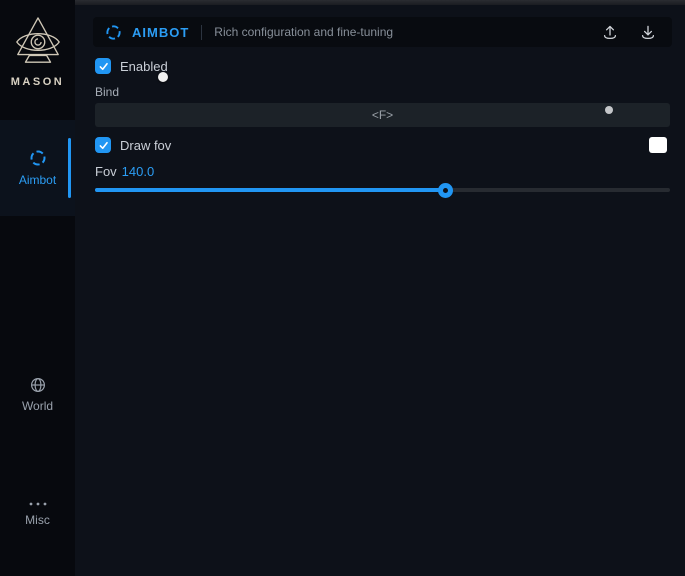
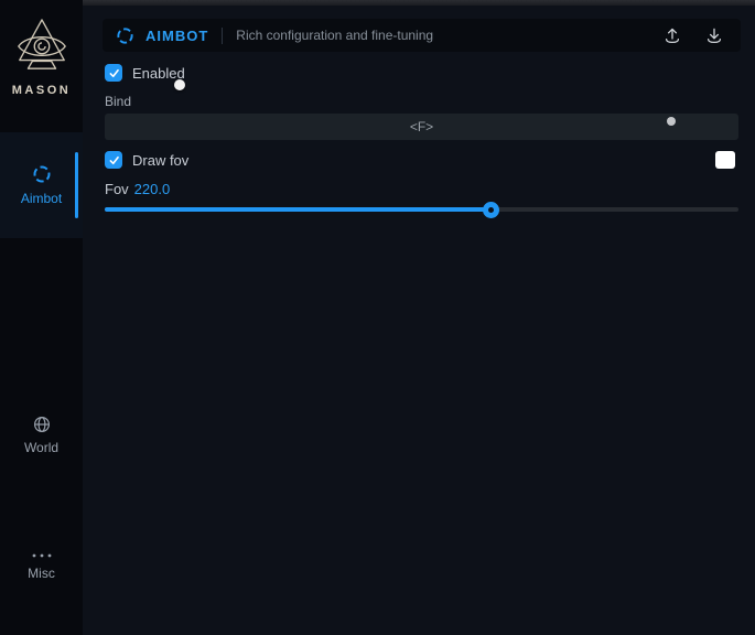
  MASON
  Aimbot
  World
  Misc
  AIMBOT
  Rich configuration and fine-tuning
  Enabled
  Bind
  <F>
  Draw fov
- Fov 140.0
+ Fov 220.0
